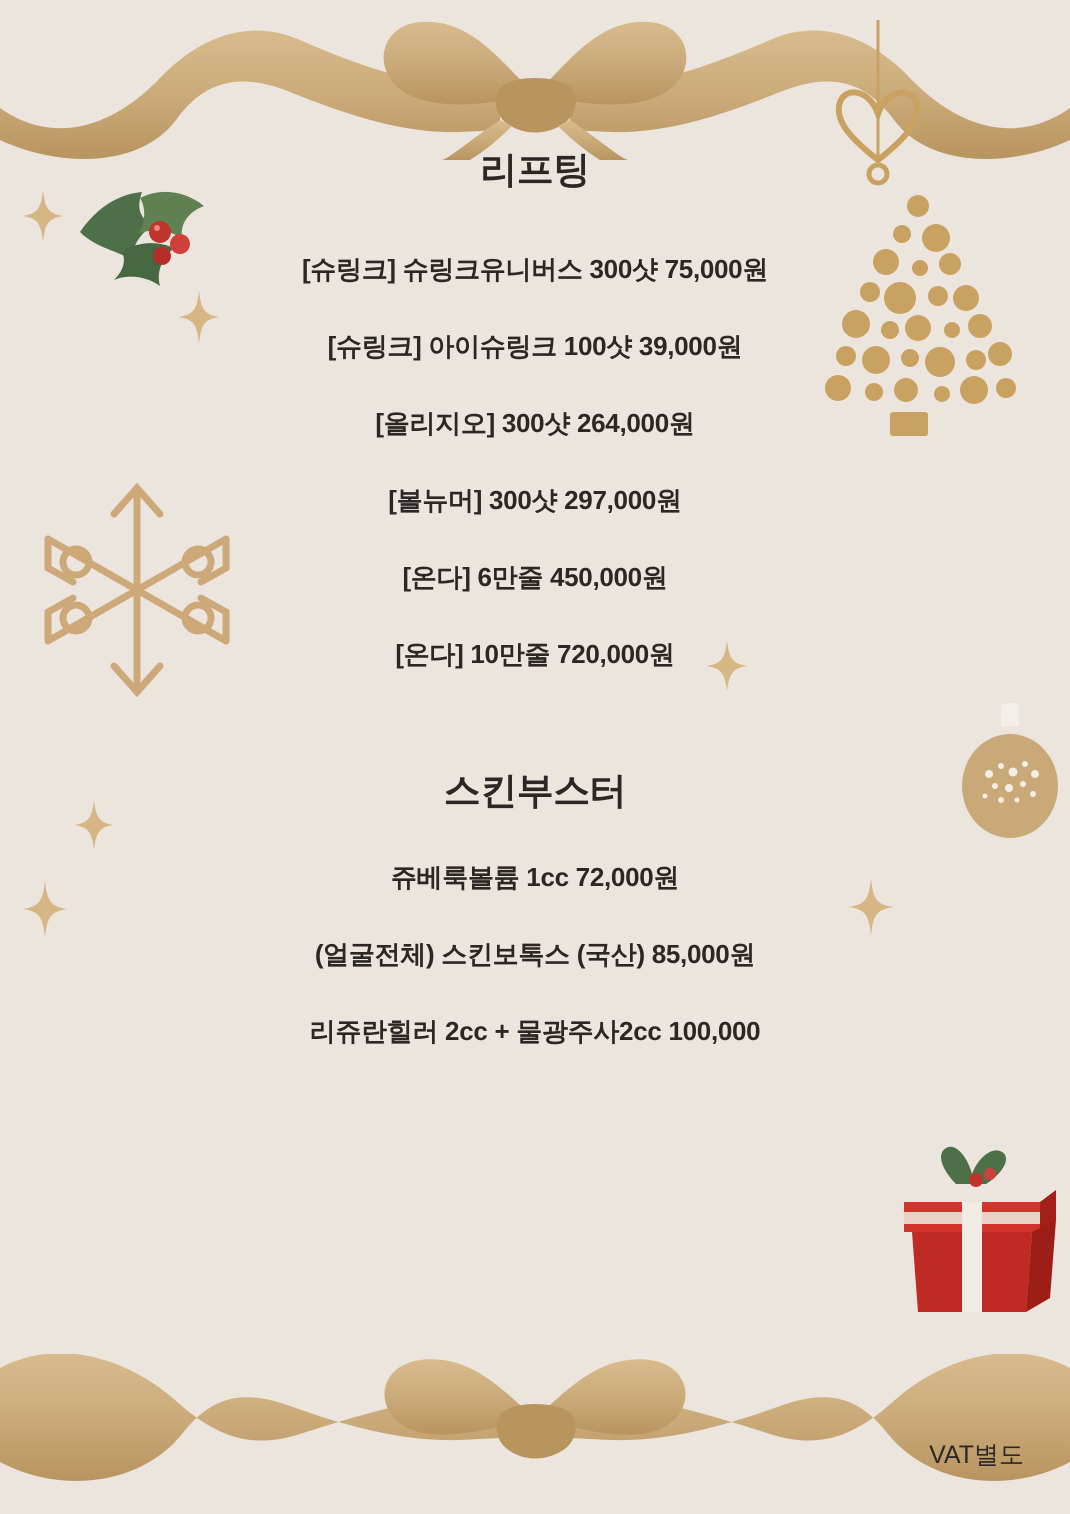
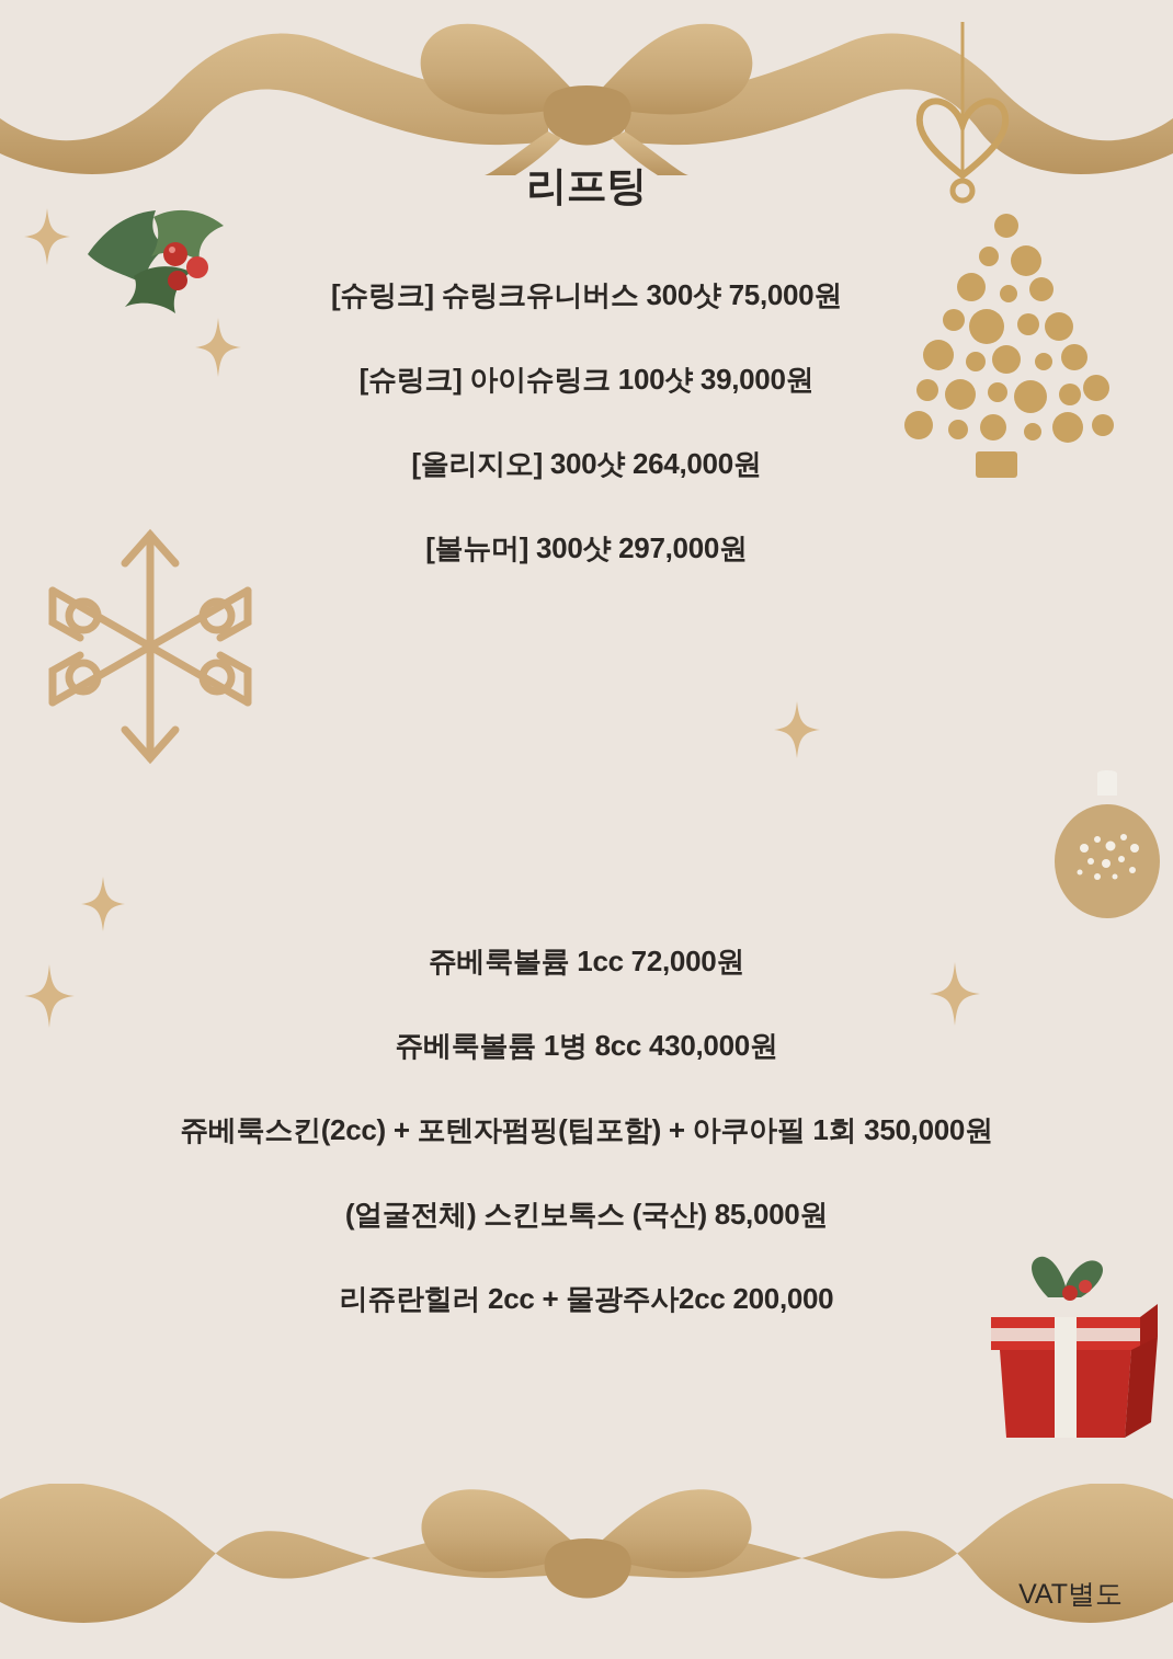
  리프팅
  [슈링크] 슈링크유니버스 300샷 75,000원
  [슈링크] 아이슈링크 100샷 39,000원
  [올리지오] 300샷 264,000원
  [볼뉴머] 300샷 297,000원
- [온다] 6만줄 450,000원
- [온다] 10만줄 720,000원
- 스킨부스터
  쥬베룩볼륨 1cc 72,000원
+ 쥬베룩볼륨 1병 8cc 430,000원
+ 쥬베룩스킨(2cc) + 포텐자펌핑(팁포함) + 아쿠아필 1회 350,000원
  (얼굴전체) 스킨보톡스 (국산) 85,000원
- 리쥬란힐러 2cc + 물광주사2cc 100,000
+ 리쥬란힐러 2cc + 물광주사2cc 200,000
  VAT별도
